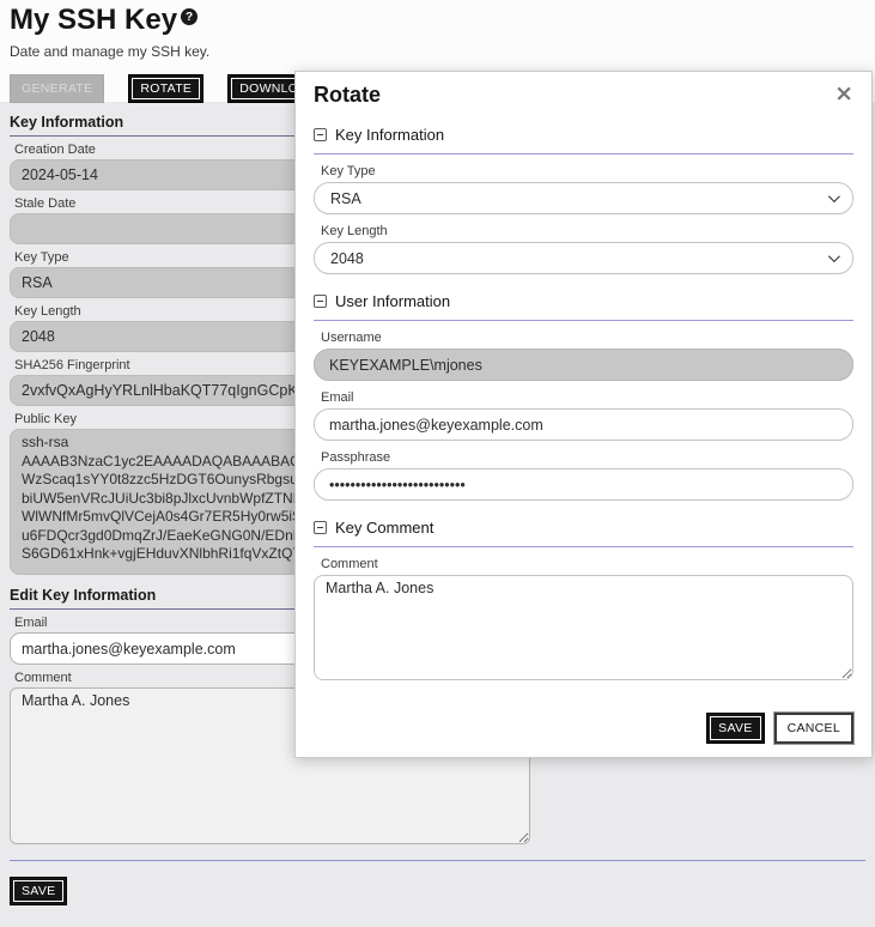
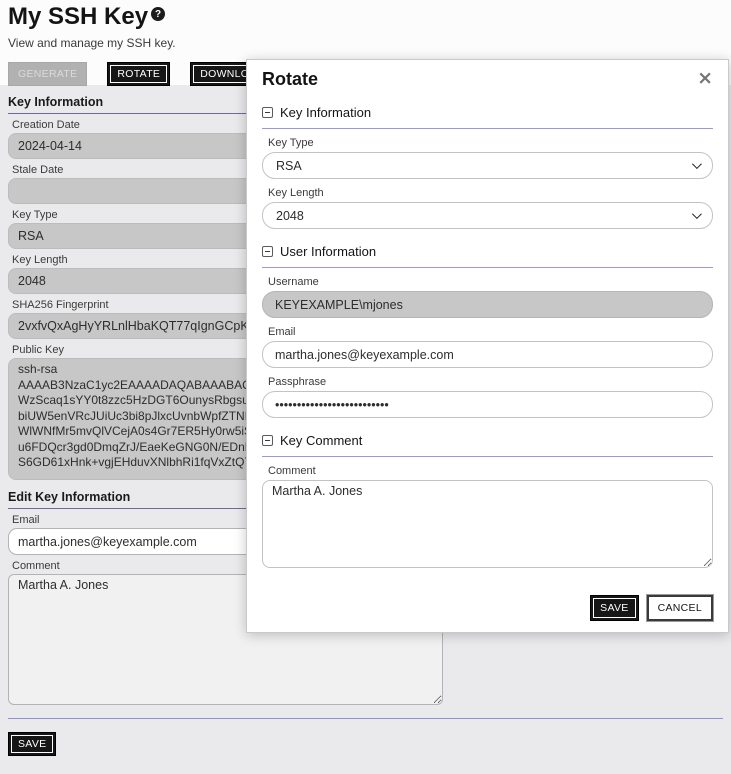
  My SSH Key
  ?
- Date and manage my SSH key.
+ View and manage my SSH key.
  GENERATE
  ROTATE
  Key Information
  Creation Date
- 2024-05-14
+ 2024-04-14
  Stale Date
  Key Type
  RSA
  Key Length
  2048
  SHA256 Fingerprint
  2vxfvQxAgHyYRLnlHbaKQT77qIgnGCpK
  Public Key
  ssh-rsa
  AAAAB3NzaC1yc2EAAAADAQABAAABA
  WzScaq1sYY0t8zzc5HzDGT6OunysRbgs
  biUW5enVRcJUiUc3bi8pJlxcUvnbWpfZTN
  WlWNfMr5mvQlVCejA0s4Gr7ER5Hy0rw5i
  u6FDQcr3gd0DmqZrJ/EaeKeGNG0N/EDn
  S6GD61xHnk+vgjEHduvXNlbhRi1fqVxZtQ
  Edit Key Information
  Email
  martha.jones@keyexample.com
  Comment
  Martha A. Jones
  SAVE
  Rotate
  ×
  Key Information
  Key Type
  RSA
  Key Length
  2048
  User Information
  Username
  KEYEXAMPLE\mjones
  Email
  martha.jones@keyexample.com
  Passphrase
  ••••••••••••••••••••••••••
  Key Comment
  Comment
  Martha A. Jones
  SAVE
  CANCEL
